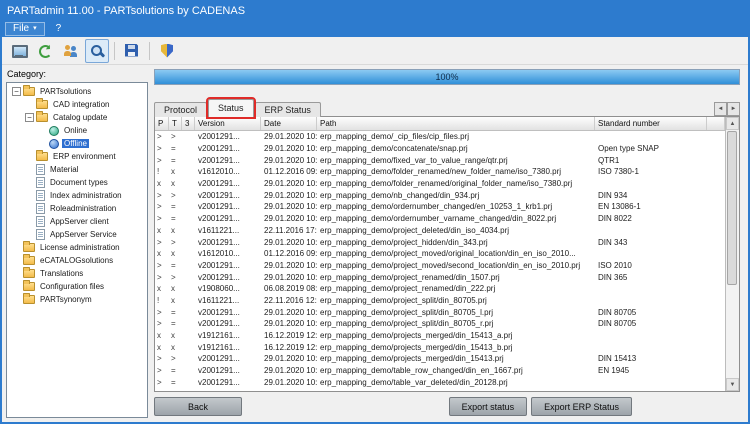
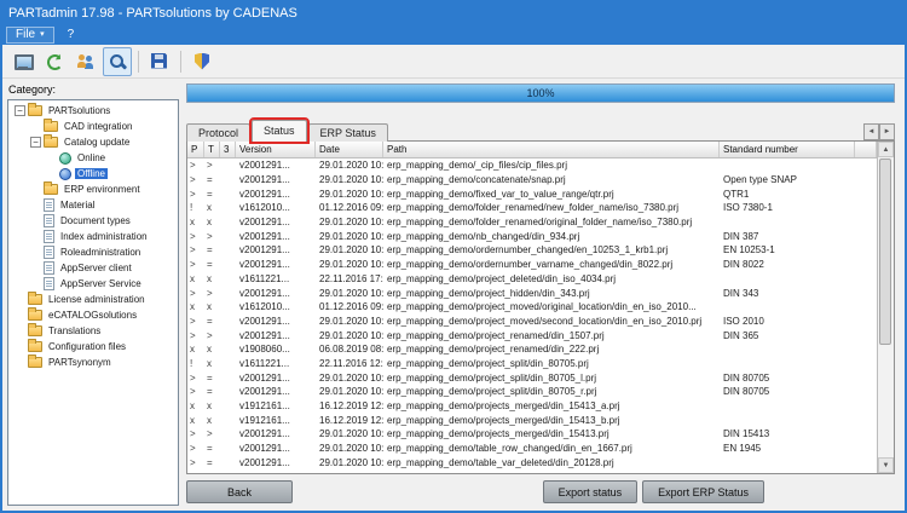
- PARTadmin 11.00 - PARTsolutions by CADENAS
+ PARTadmin 17.98 - PARTsolutions by CADENAS
  File
  ?
  Category:
  −
  PARTsolutions
  CAD integration
  −
  Catalog update
  Online
  Offline
  ERP environment
  Material
  Document types
  Index administration
  Roleadministration
  AppServer client
  AppServer Service
  License administration
  eCATALOGsolutions
  Translations
  Configuration files
  PARTsynonym
  100%
  Protocol
  Status
  ERP Status
  P
  T
  3
  Version
  Date
  Path
  Standard number
  >
  >
  v2001291...
  29.01.2020 10:
  erp_mapping_demo/_cip_files/cip_files.prj
  >
  =
  v2001291...
  29.01.2020 10:
  erp_mapping_demo/concatenate/snap.prj
  Open type SNAP
  >
  =
  v2001291...
  29.01.2020 10:
  erp_mapping_demo/fixed_var_to_value_range/qtr.prj
  QTR1
  !
  x
  v1612010...
  01.12.2016 09:
  erp_mapping_demo/folder_renamed/new_folder_name/iso_7380.prj
  ISO 7380-1
  x
  x
  v2001291...
  29.01.2020 10:
  erp_mapping_demo/folder_renamed/original_folder_name/iso_7380.prj
  >
  >
  v2001291...
  29.01.2020 10:
  erp_mapping_demo/nb_changed/din_934.prj
- DIN 934
+ DIN 387
  >
  =
  v2001291...
  29.01.2020 10:
  erp_mapping_demo/ordernumber_changed/en_10253_1_krb1.prj
- EN 13086-1
+ EN 10253-1
  >
  =
  v2001291...
  29.01.2020 10:
  erp_mapping_demo/ordernumber_varname_changed/din_8022.prj
  DIN 8022
  x
  x
  v1611221...
  22.11.2016 17:
  erp_mapping_demo/project_deleted/din_iso_4034.prj
  >
  >
  v2001291...
  29.01.2020 10:
  erp_mapping_demo/project_hidden/din_343.prj
  DIN 343
  x
  x
  v1612010...
  01.12.2016 09:
  erp_mapping_demo/project_moved/original_location/din_en_iso_2010...
  >
  =
  v2001291...
  29.01.2020 10:
  erp_mapping_demo/project_moved/second_location/din_en_iso_2010.prj
  ISO 2010
  >
  >
  v2001291...
  29.01.2020 10:
  erp_mapping_demo/project_renamed/din_1507.prj
  DIN 365
  x
  x
  v1908060...
  06.08.2019 08:
  erp_mapping_demo/project_renamed/din_222.prj
  !
  x
  v1611221...
  22.11.2016 12:
  erp_mapping_demo/project_split/din_80705.prj
  >
  =
  v2001291...
  29.01.2020 10:
  erp_mapping_demo/project_split/din_80705_l.prj
  DIN 80705
  >
  =
  v2001291...
  29.01.2020 10:
  erp_mapping_demo/project_split/din_80705_r.prj
  DIN 80705
  x
  x
  v1912161...
  16.12.2019 12:
  erp_mapping_demo/projects_merged/din_15413_a.prj
  x
  x
  v1912161...
  16.12.2019 12:
  erp_mapping_demo/projects_merged/din_15413_b.prj
  >
  >
  v2001291...
  29.01.2020 10:
  erp_mapping_demo/projects_merged/din_15413.prj
  DIN 15413
  >
  =
  v2001291...
  29.01.2020 10:
  erp_mapping_demo/table_row_changed/din_en_1667.prj
  EN 1945
  >
  =
  v2001291...
  29.01.2020 10:
  erp_mapping_demo/table_var_deleted/din_20128.prj
  Back
  Export status
  Export ERP Status
